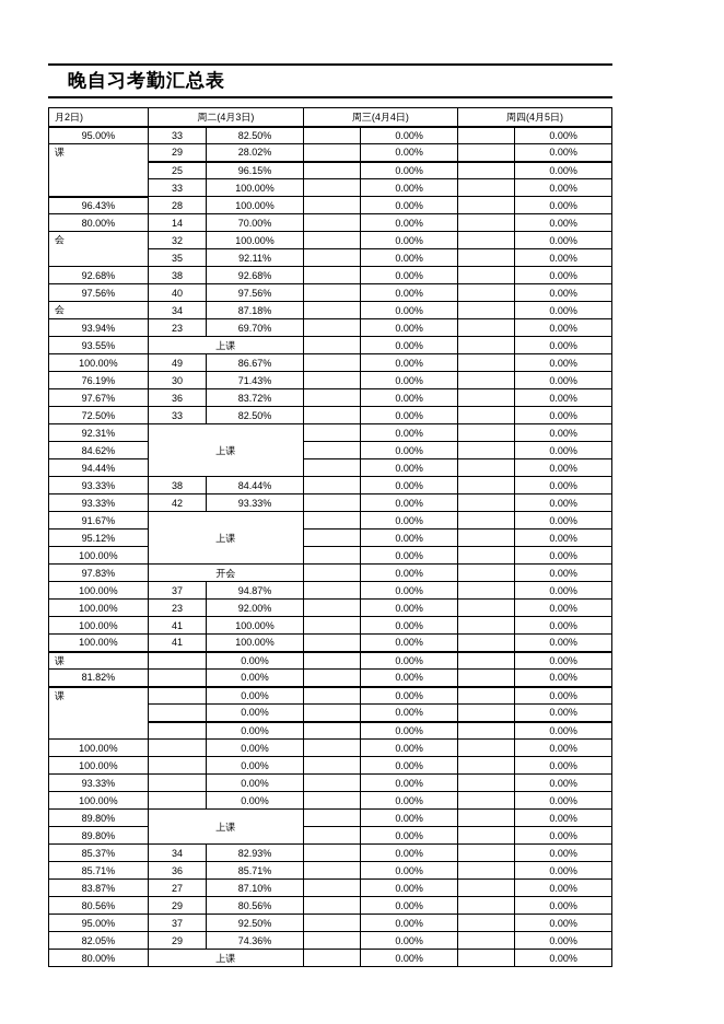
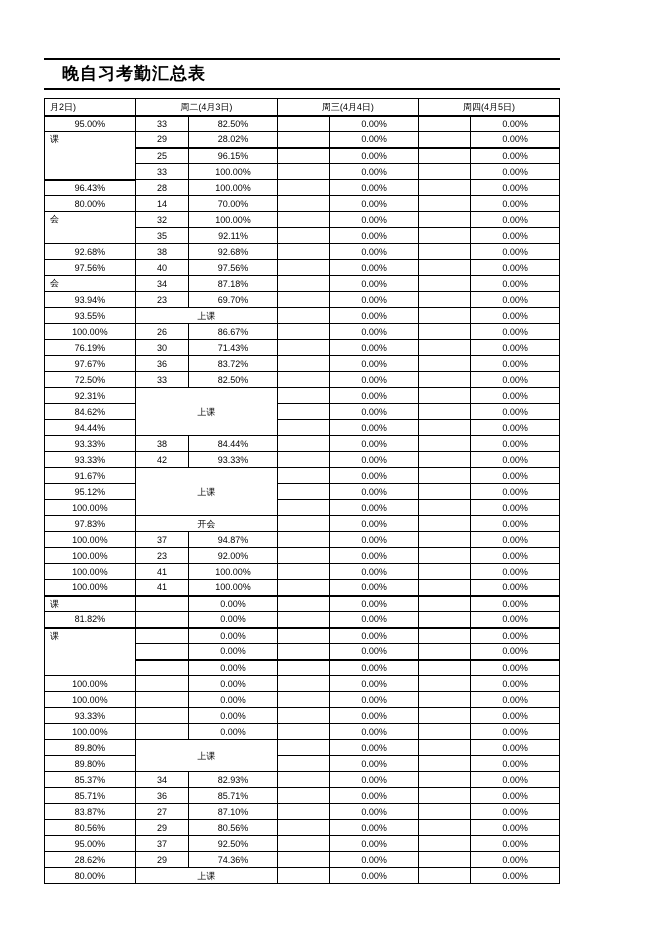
  晚自习考勤汇总表
  月2日)	周二(4月3日)	周三(4月4日)	周四(4月5日)
  95.00%	33	82.50%		0.00%		0.00%
  课	29	28.02%		0.00%		0.00%
  25	96.15%		0.00%		0.00%
  33	100.00%		0.00%		0.00%
  96.43%	28	100.00%		0.00%		0.00%
  80.00%	14	70.00%		0.00%		0.00%
  会	32	100.00%		0.00%		0.00%
  35	92.11%		0.00%		0.00%
  92.68%	38	92.68%		0.00%		0.00%
  97.56%	40	97.56%		0.00%		0.00%
  会	34	87.18%		0.00%		0.00%
  93.94%	23	69.70%		0.00%		0.00%
  93.55%	上课		0.00%		0.00%
- 100.00%	49	86.67%		0.00%		0.00%
+ 100.00%	26	86.67%		0.00%		0.00%
  76.19%	30	71.43%		0.00%		0.00%
  97.67%	36	83.72%		0.00%		0.00%
  72.50%	33	82.50%		0.00%		0.00%
  92.31%	上课		0.00%		0.00%
  84.62%		0.00%		0.00%
  94.44%		0.00%		0.00%
  93.33%	38	84.44%		0.00%		0.00%
  93.33%	42	93.33%		0.00%		0.00%
  91.67%	上课		0.00%		0.00%
  95.12%		0.00%		0.00%
  100.00%		0.00%		0.00%
  97.83%	开会		0.00%		0.00%
  100.00%	37	94.87%		0.00%		0.00%
  100.00%	23	92.00%		0.00%		0.00%
  100.00%	41	100.00%		0.00%		0.00%
  100.00%	41	100.00%		0.00%		0.00%
  课		0.00%		0.00%		0.00%
  81.82%		0.00%		0.00%		0.00%
  课		0.00%		0.00%		0.00%
  	0.00%		0.00%		0.00%
  	0.00%		0.00%		0.00%
  100.00%		0.00%		0.00%		0.00%
  100.00%		0.00%		0.00%		0.00%
  93.33%		0.00%		0.00%		0.00%
  100.00%		0.00%		0.00%		0.00%
  89.80%	上课		0.00%		0.00%
  89.80%		0.00%		0.00%
  85.37%	34	82.93%		0.00%		0.00%
  85.71%	36	85.71%		0.00%		0.00%
  83.87%	27	87.10%		0.00%		0.00%
  80.56%	29	80.56%		0.00%		0.00%
  95.00%	37	92.50%		0.00%		0.00%
- 82.05%	29	74.36%		0.00%		0.00%
+ 28.62%	29	74.36%		0.00%		0.00%
  80.00%	上课		0.00%		0.00%
